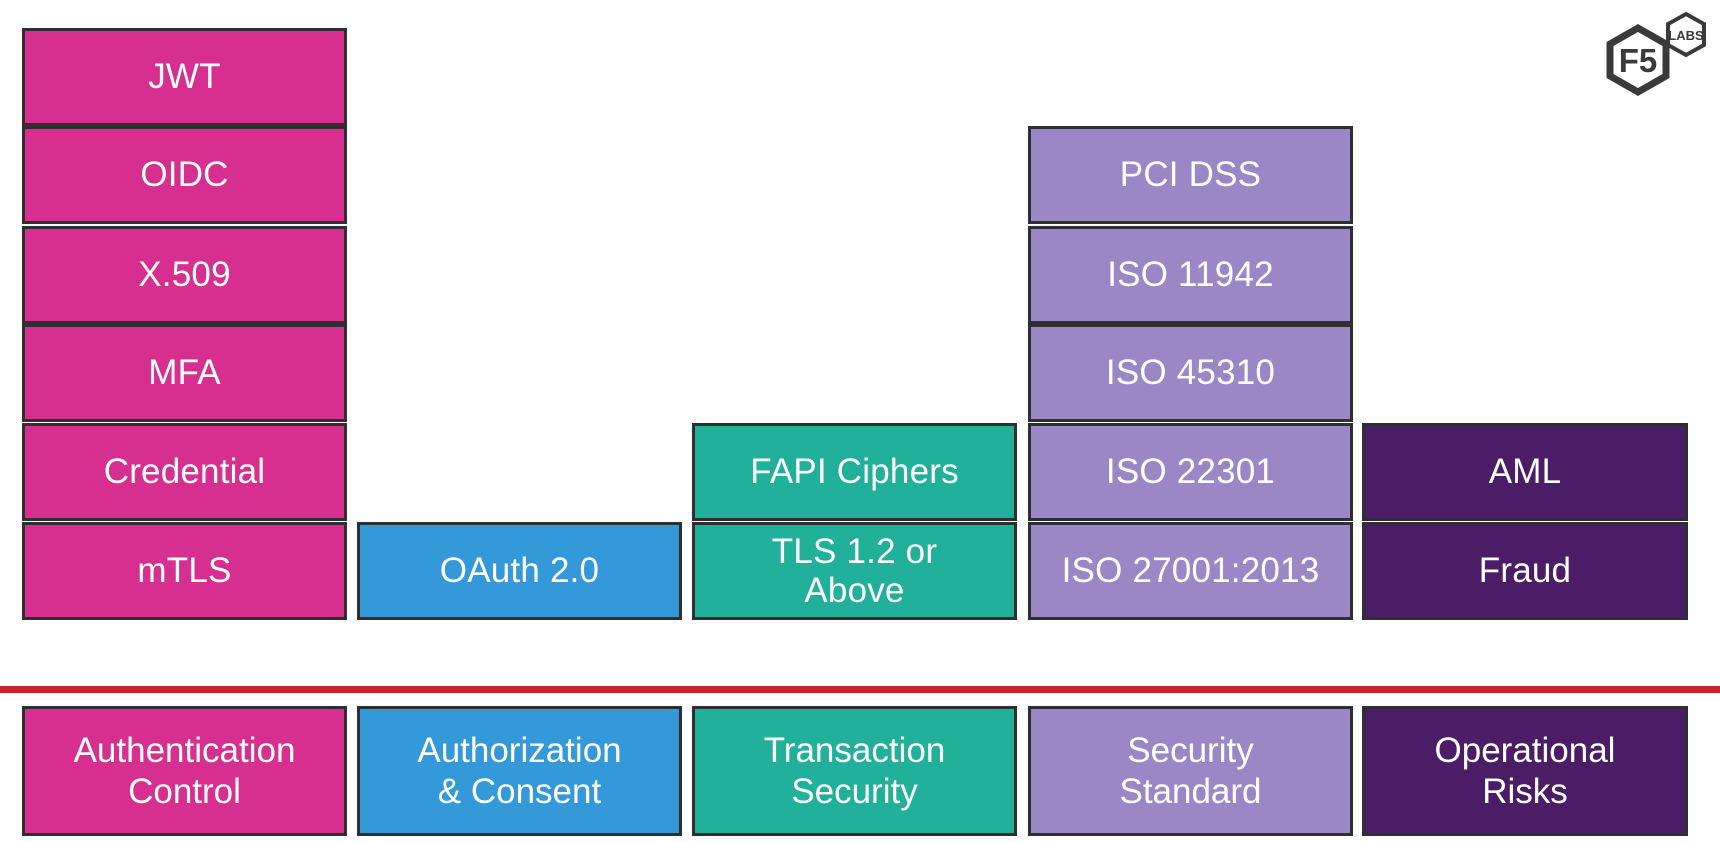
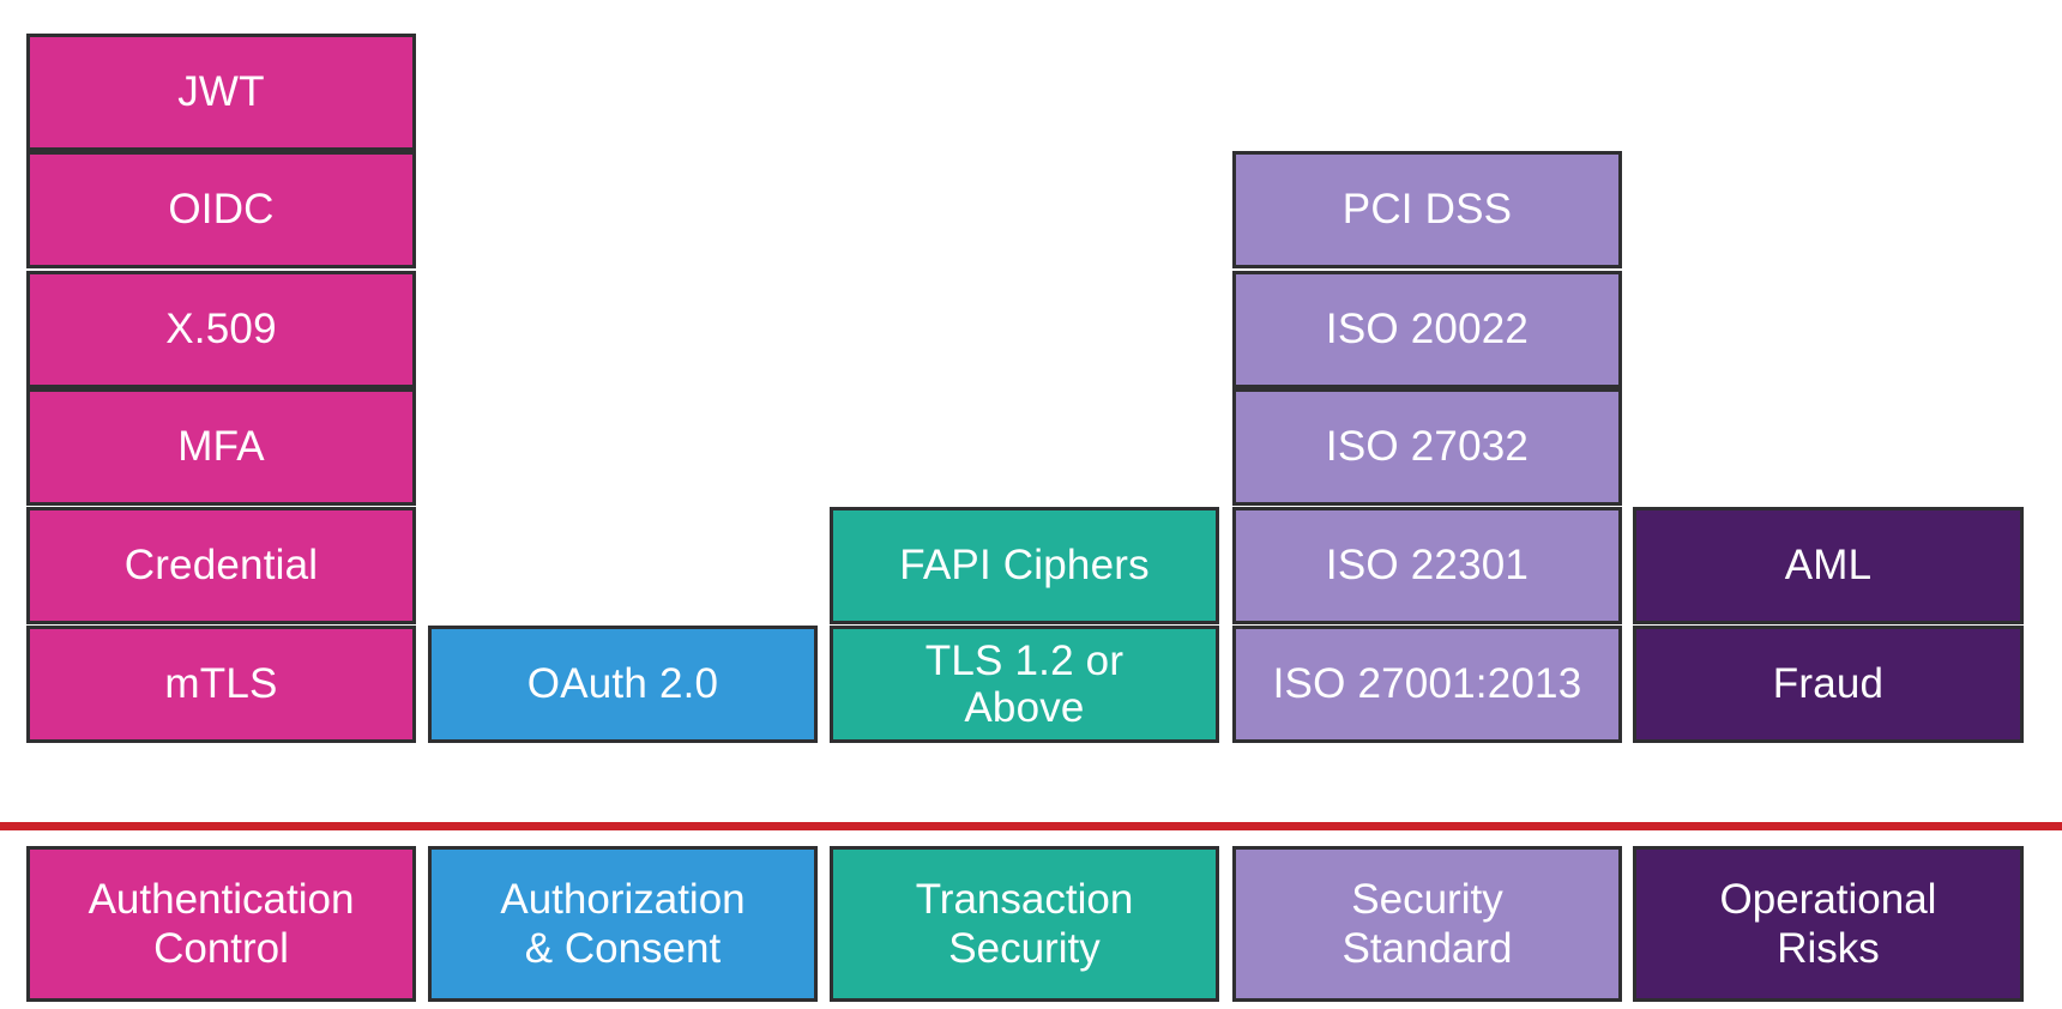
- F5
- LABS
  JWT
  OIDC
  X.509
  MFA
  Credential
  mTLS
  OAuth 2.0
  FAPI Ciphers
  TLS 1.2 or
  Above
  PCI DSS
- ISO 11942
+ ISO 20022
- ISO 45310
+ ISO 27032
  ISO 22301
  ISO 27001:2013
  AML
  Fraud
  Authentication
  Control
  Authorization
  & Consent
  Transaction
  Security
  Security
  Standard
  Operational
  Risks
